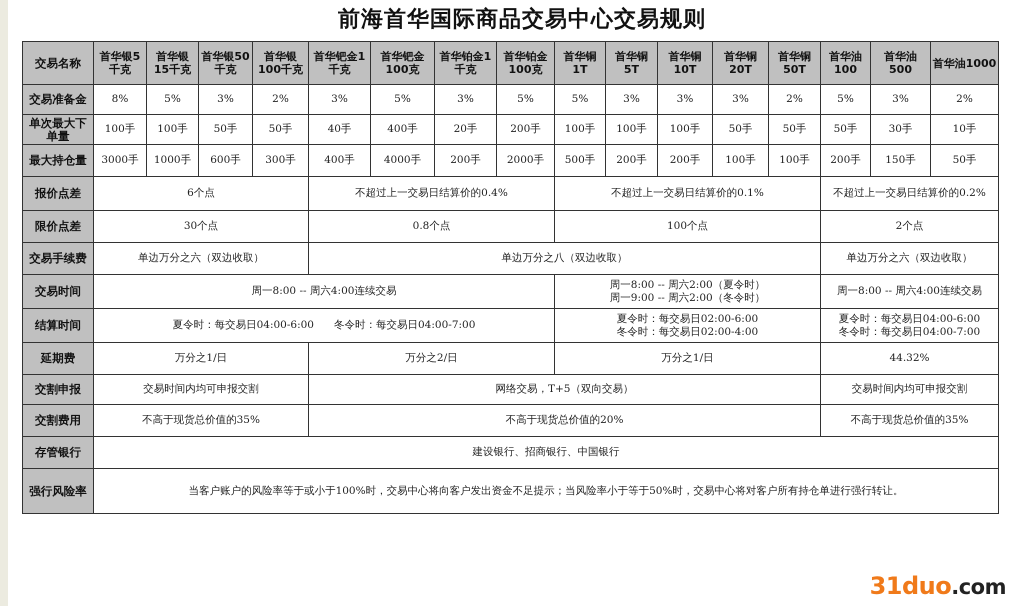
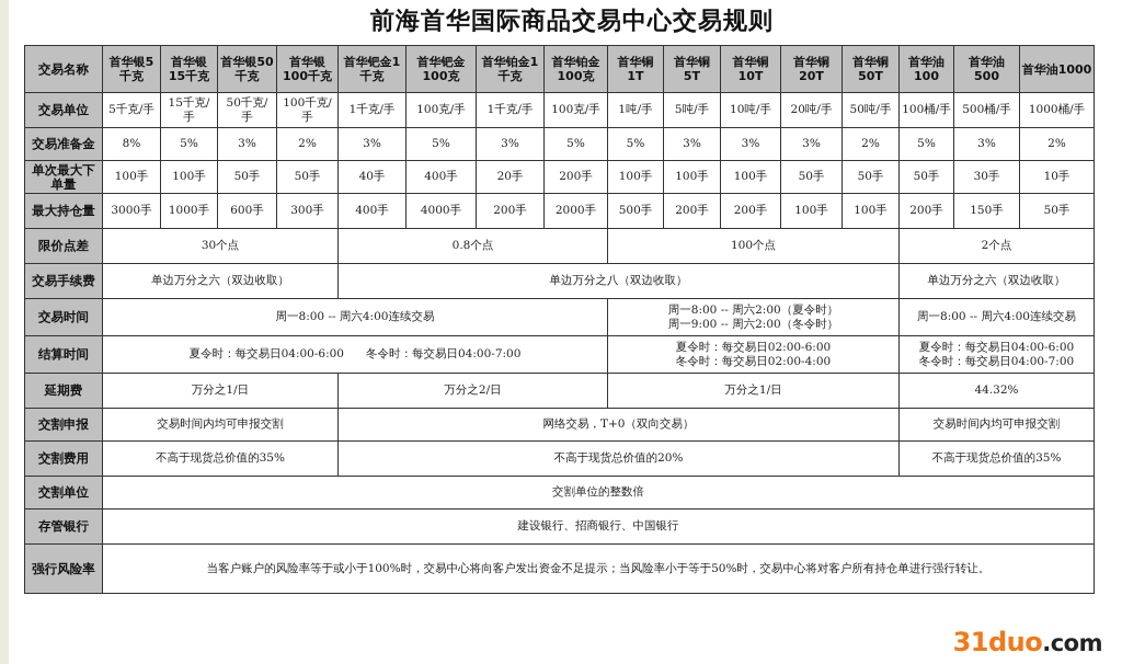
  前海首华国际商品交易中心交易规则
  交易名称	首华银5 千克	首华银 15千克	首华银50 千克	首华银 100千克	首华钯金1 千克	首华钯金 100克	首华铂金1 千克	首华铂金 100克	首华铜 1T	首华铜 5T	首华铜 10T	首华铜 20T	首华铜 50T	首华油 100	首华油 500	首华油1000
+ 交易单位	5千克/手	15千克/ 手	50千克/ 手	100千克/ 手	1千克/手	100克/手	1千克/手	100克/手	1吨/手	5吨/手	10吨/手	20吨/手	50吨/手	100桶/手	500桶/手	1000桶/手
  交易准备金	8%	5%	3%	2%	3%	5%	3%	5%	5%	3%	3%	3%	2%	5%	3%	2%
  单次最大下 单量	100手	100手	50手	50手	40手	400手	20手	200手	100手	100手	100手	50手	50手	50手	30手	10手
  最大持仓量	3000手	1000手	600手	300手	400手	4000手	200手	2000手	500手	200手	200手	100手	100手	200手	150手	50手
- 报价点差	6个点	不超过上一交易日结算价的0.4%	不超过上一交易日结算价的0.1%	不超过上一交易日结算价的0.2%
  限价点差	30个点	0.8个点	100个点	2个点
  交易手续费	单边万分之六（双边收取）	单边万分之八（双边收取）	单边万分之六（双边收取）
  交易时间	周一8:00 -- 周六4:00连续交易	周一8:00 -- 周六2:00（夏令时） 周一9:00 -- 周六2:00（冬令时）	周一8:00 -- 周六4:00连续交易
  结算时间	夏令时：每交易日04:00-6:00 冬令时：每交易日04:00-7:00	夏令时：每交易日02:00-6:00 冬令时：每交易日02:00-4:00	夏令时：每交易日04:00-6:00 冬令时：每交易日04:00-7:00
  延期费	万分之1/日	万分之2/日	万分之1/日	44.32%
- 交割申报	交易时间内均可申报交割	网络交易，T+5（双向交易）	交易时间内均可申报交割
+ 交割申报	交易时间内均可申报交割	网络交易，T+0（双向交易）	交易时间内均可申报交割
  交割费用	不高于现货总价值的35%	不高于现货总价值的20%	不高于现货总价值的35%
+ 交割单位	交割单位的整数倍
  存管银行	建设银行、招商银行、中国银行
  强行风险率	当客户账户的风险率等于或小于100%时，交易中心将向客户发出资金不足提示；当风险率小于等于50%时，交易中心将对客户所有持仓单进行强行转让。
  31duo.com
